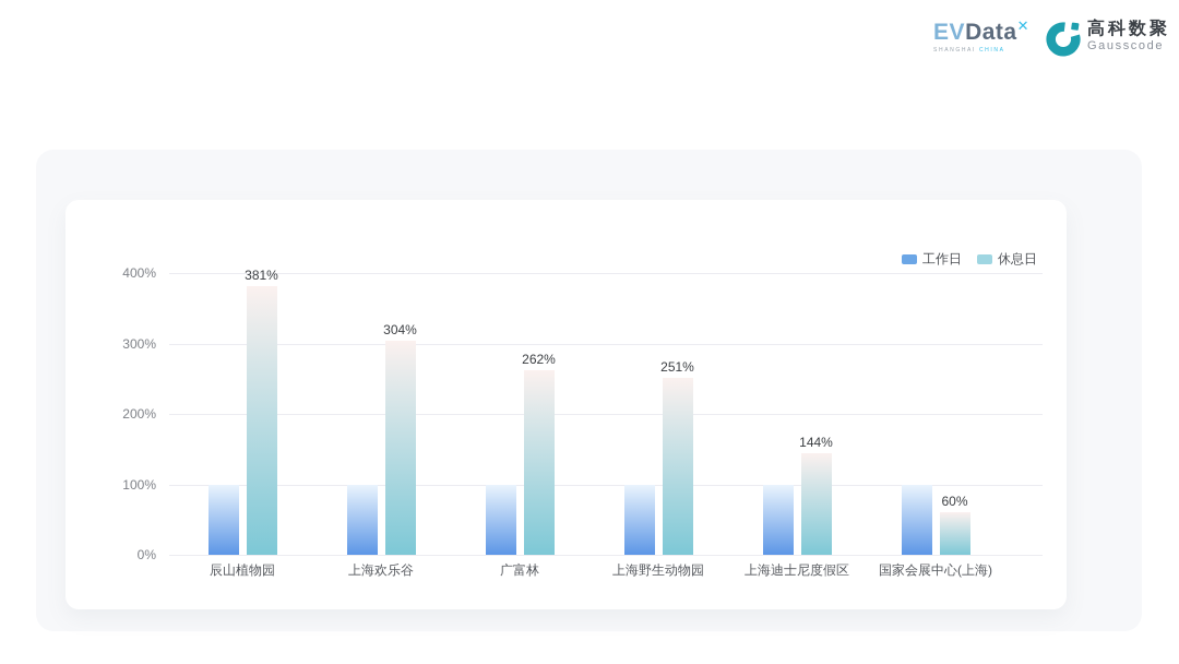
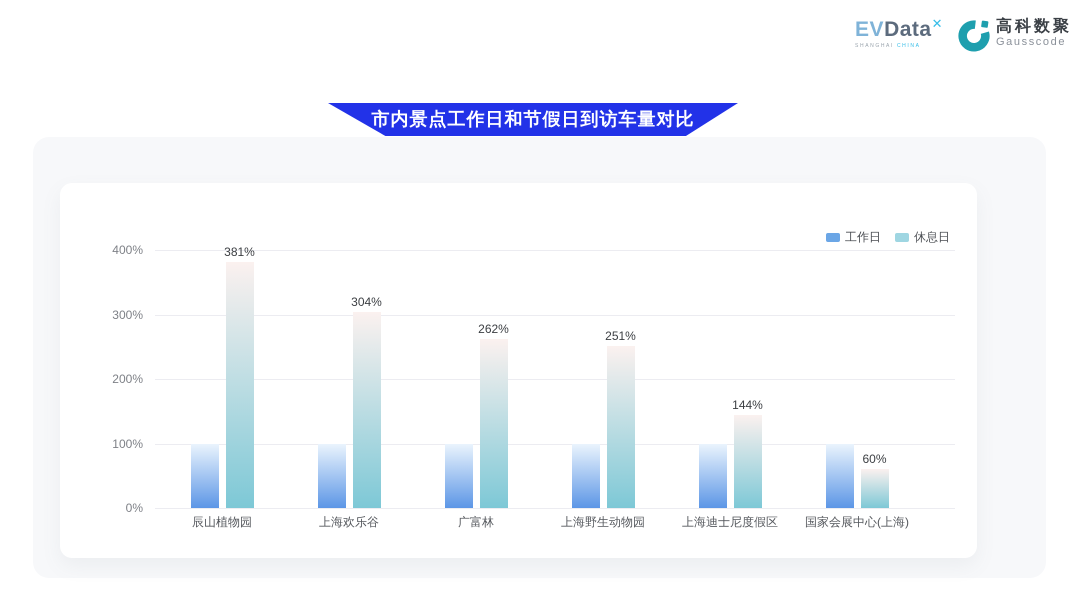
  EVData✕
  高科数聚
  Gausscode
+ 市内景点工作日和节假日到访车量对比
  工作日
  休息日
  0%
  100%
  200%
  300%
  400%
  381%
  辰山植物园
  304%
  上海欢乐谷
  262%
  广富林
  251%
  上海野生动物园
  144%
  上海迪士尼度假区
  60%
  国家会展中心(上海)
